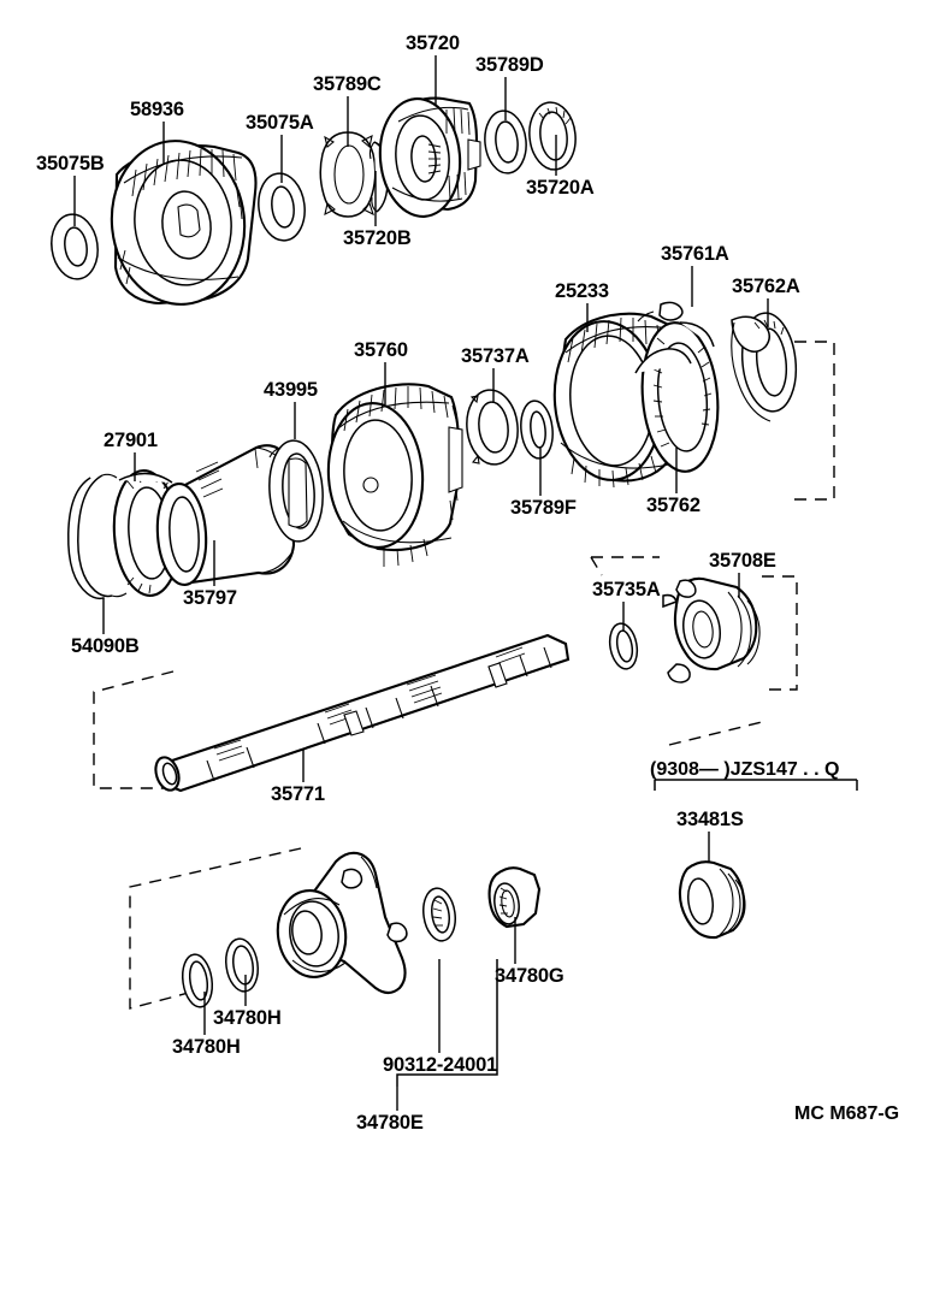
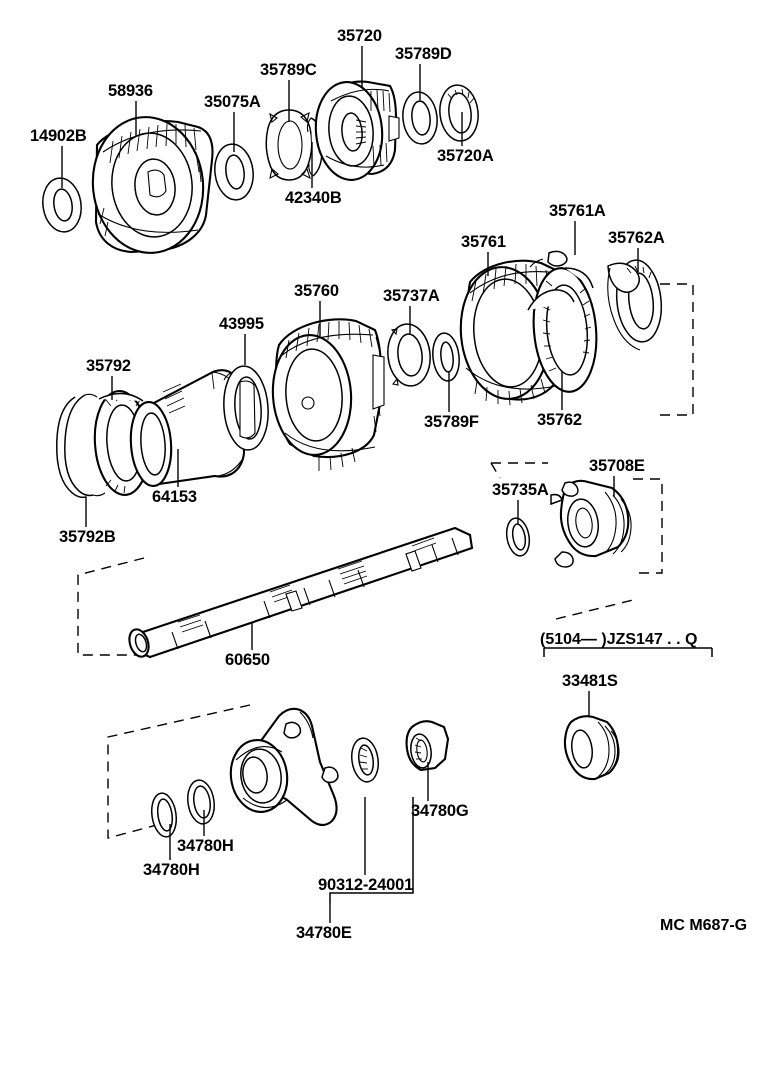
- 35075B
+ 14902B
  58936
  35075A
  35789C
- 35720B
+ 42340B
  35720
  35789D
  35720A
  35761A
- 25233
+ 35761
  35762A
  35737A
  35789F
  35762
  35760
  43995
- 27901
+ 35792
- 35797
+ 64153
- 54090B
+ 35792B
- 35771
+ 60650
  35735A
  35708E
  33481S
  34780H
  34780H
  34780G
  90312-24001
  34780E
- (9308— )JZS147 . . Q
+ (5104— )JZS147 . . Q
  MC M687-G
